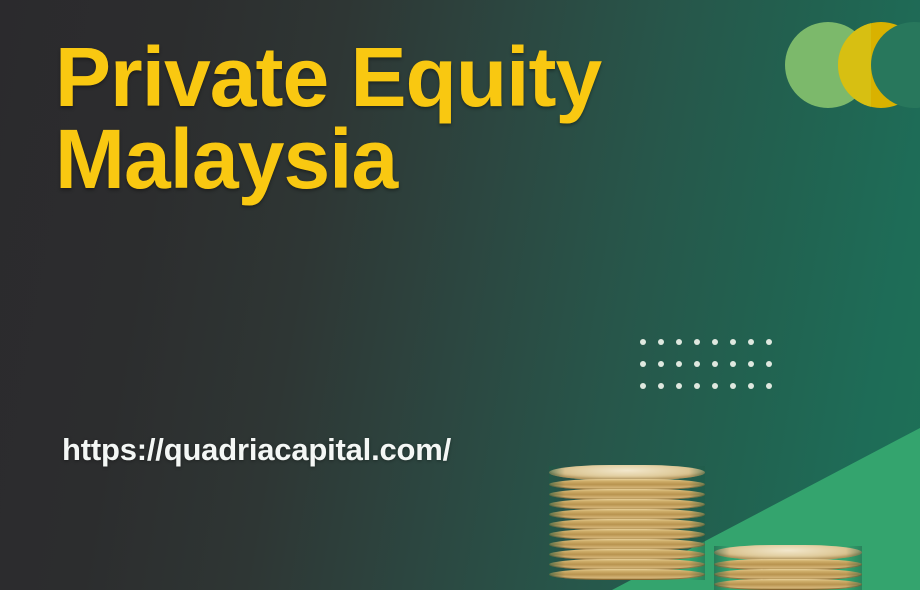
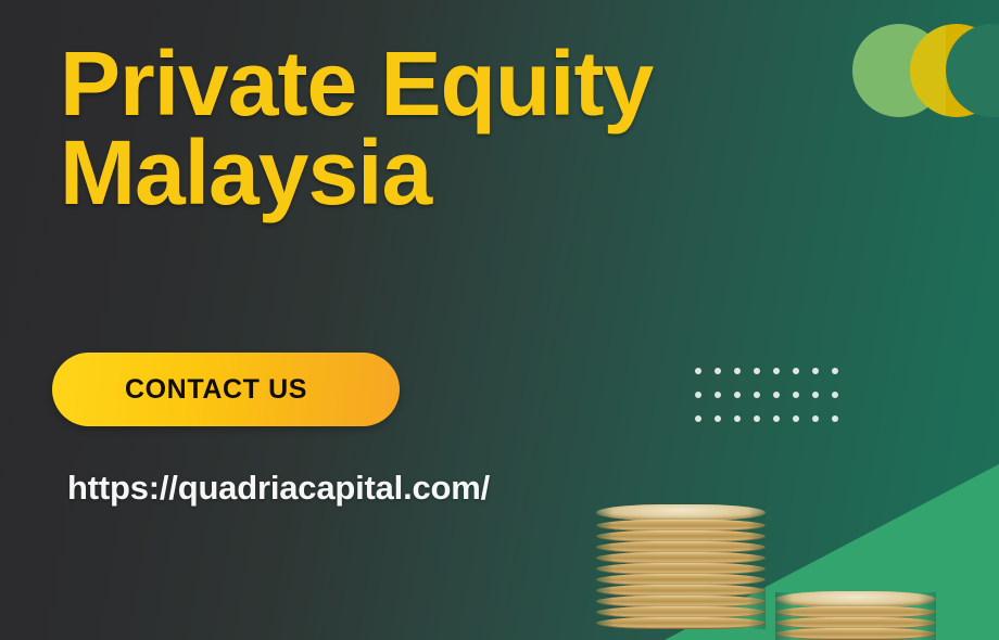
  Private Equity
  Malaysia
+ CONTACT US
  https://quadriacapital.com/
